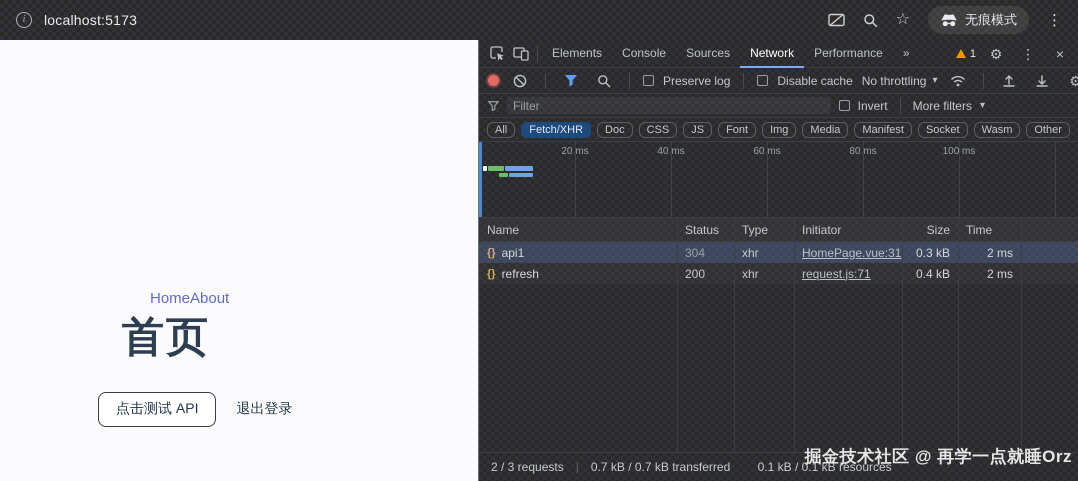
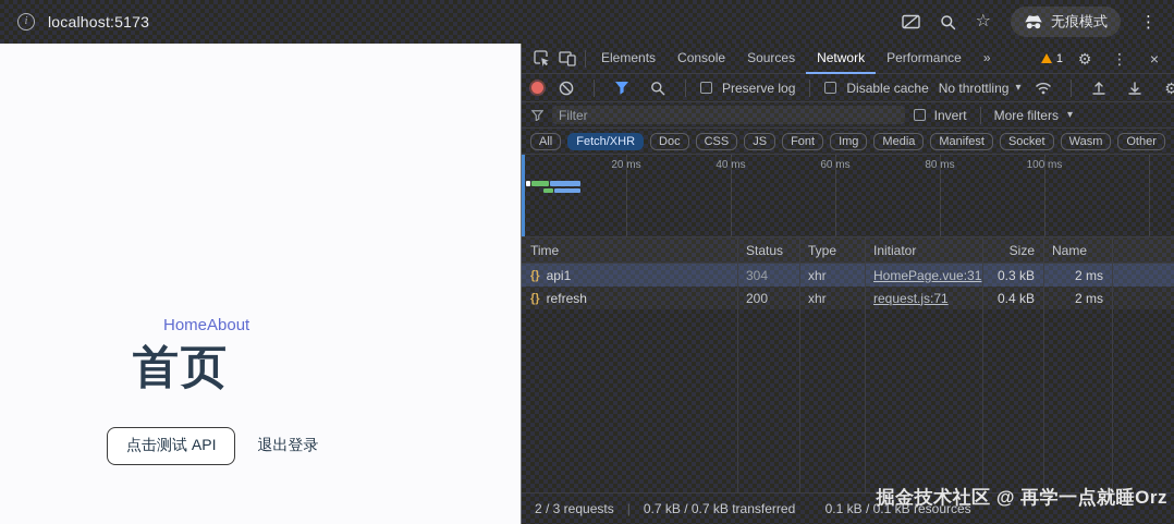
  i
  localhost:5173
  ☆
  无痕模式
  ⋮
  HomeAbout
  首页
  点击测试 API
  退出登录
  Elements
  Console
  Sources
  Network
  Performance
  »
  1
  ⚙
  ⋮
  ×
  Preserve log
  Disable cache
  No throttling
  ▾
  ⚙
  Filter
  Invert
  More filters
  ▾
  All
  Fetch/XHR
  Doc
  CSS
  JS
  Font
  Img
  Media
  Manifest
  Socket
  Wasm
  Other
  20 ms
  40 ms
  60 ms
  80 ms
  100 ms
- Name
+ Time
  Status
  Type
  Initiator
  Size
- Time
+ Name
  {}
  api1
  304
  xhr
  HomePage.vue:31
  0.3 kB
  2 ms
  {}
  refresh
  200
  xhr
  request.js:71
  0.4 kB
  2 ms
  2 / 3 requests
  |
  0.7 kB / 0.7 kB transferred
  0.1 kB / 0.1 kB resources
  掘金技术社区 @ 再学一点就睡Orz
